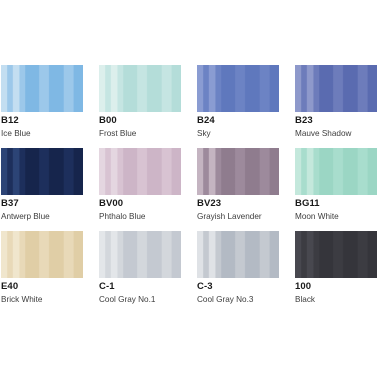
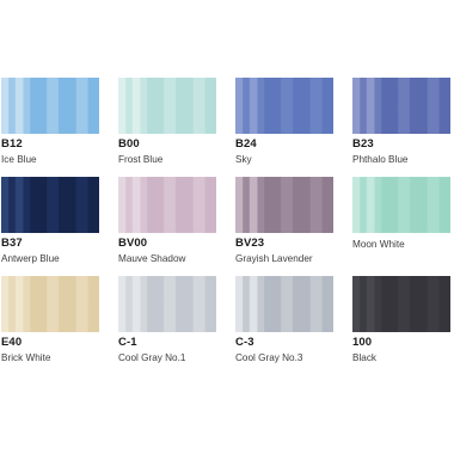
  B12
  Ice Blue
  B00
  Frost Blue
  B24
  Sky
  B23
- Mauve Shadow
+ Phthalo Blue
  B37
  Antwerp Blue
  BV00
- Phthalo Blue
+ Mauve Shadow
  BV23
  Grayish Lavender
- BG11
  Moon White
  E40
  Brick White
  C-1
  Cool Gray No.1
  C-3
  Cool Gray No.3
  100
  Black
